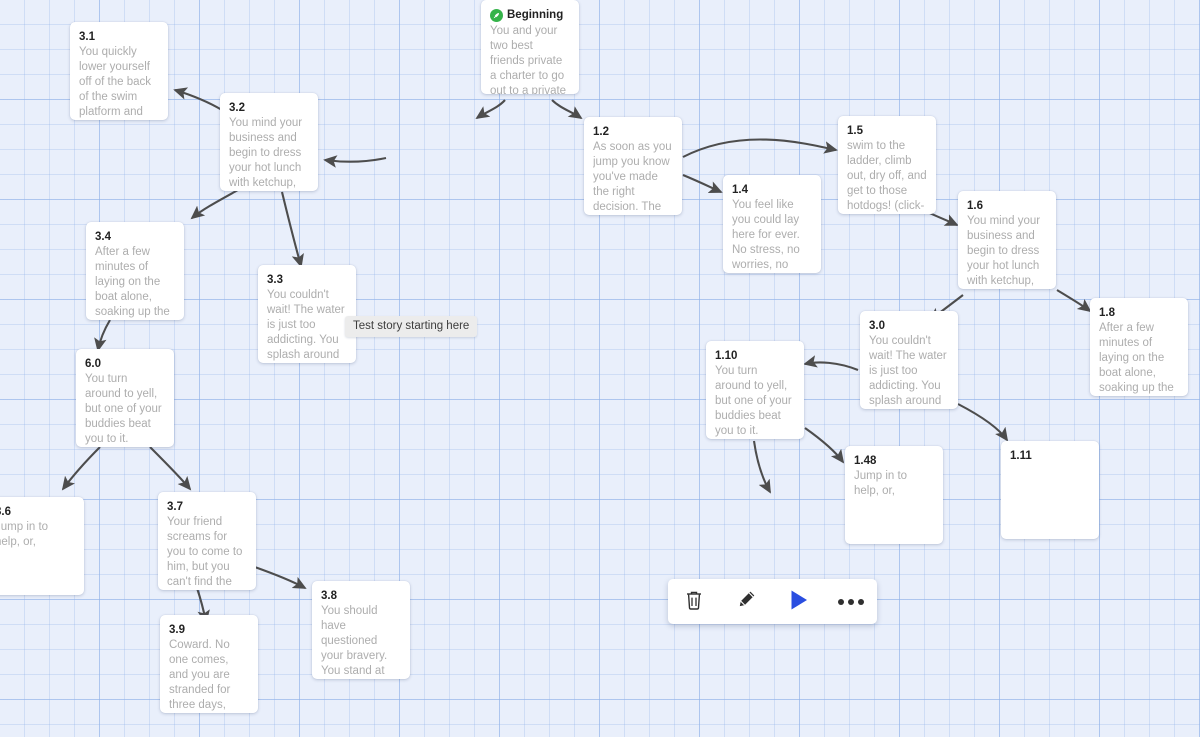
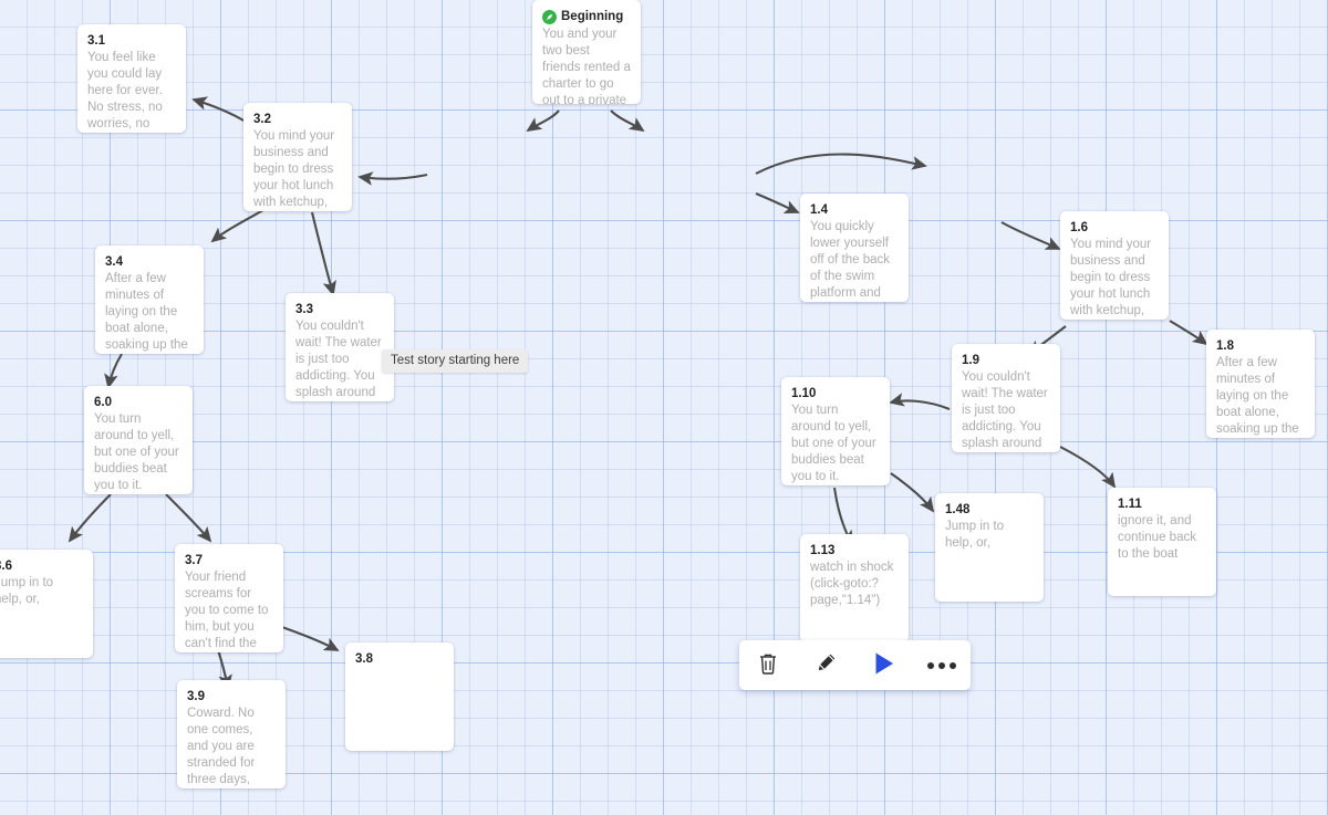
  Beginning
- You and your two best friends private a charter to go out to a private
+ You and your two best friends rented a charter to go out to a private
  3.1
- You quickly lower yourself off of the back of the swim platform and
+ You feel like you could lay here for ever. No stress, no worries, no
  3.2
  You mind your business and begin to dress your hot lunch with ketchup,
- 1.2
- As soon as you jump you know you've made the right decision. The
  1.4
- You feel like you could lay here for ever. No stress, no worries, no
+ You quickly lower yourself off of the back of the swim platform and
- 1.5
- swim to the ladder, climb out, dry off, and get to those hotdogs! (click-
  1.6
  You mind your business and begin to dress your hot lunch with ketchup,
  1.8
  After a few minutes of laying on the boat alone, soaking up the
  3.4
  After a few minutes of laying on the boat alone, soaking up the
  3.3
  You couldn't wait! The water is just too addicting. You splash around
- 3.0
+ 1.9
  You couldn't wait! The water is just too addicting. You splash around
  1.10
  You turn around to yell, but one of your buddies beat you to it.
  6.0
  You turn around to yell, but one of your buddies beat you to it.
  1.48
  Jump in to help, or,
  1.11
+ ignore it, and continue back to the boat
  ump in to elp, or,
  3.7
  Your friend screams for you to come to him, but you can't find the
+ 1.13
+ watch in shock (click-goto:?page,"1.14")
  3.8
- You should have questioned your bravery. You stand at
  3.9
  Coward. No one comes, and you are stranded for three days,
  Test story starting here
